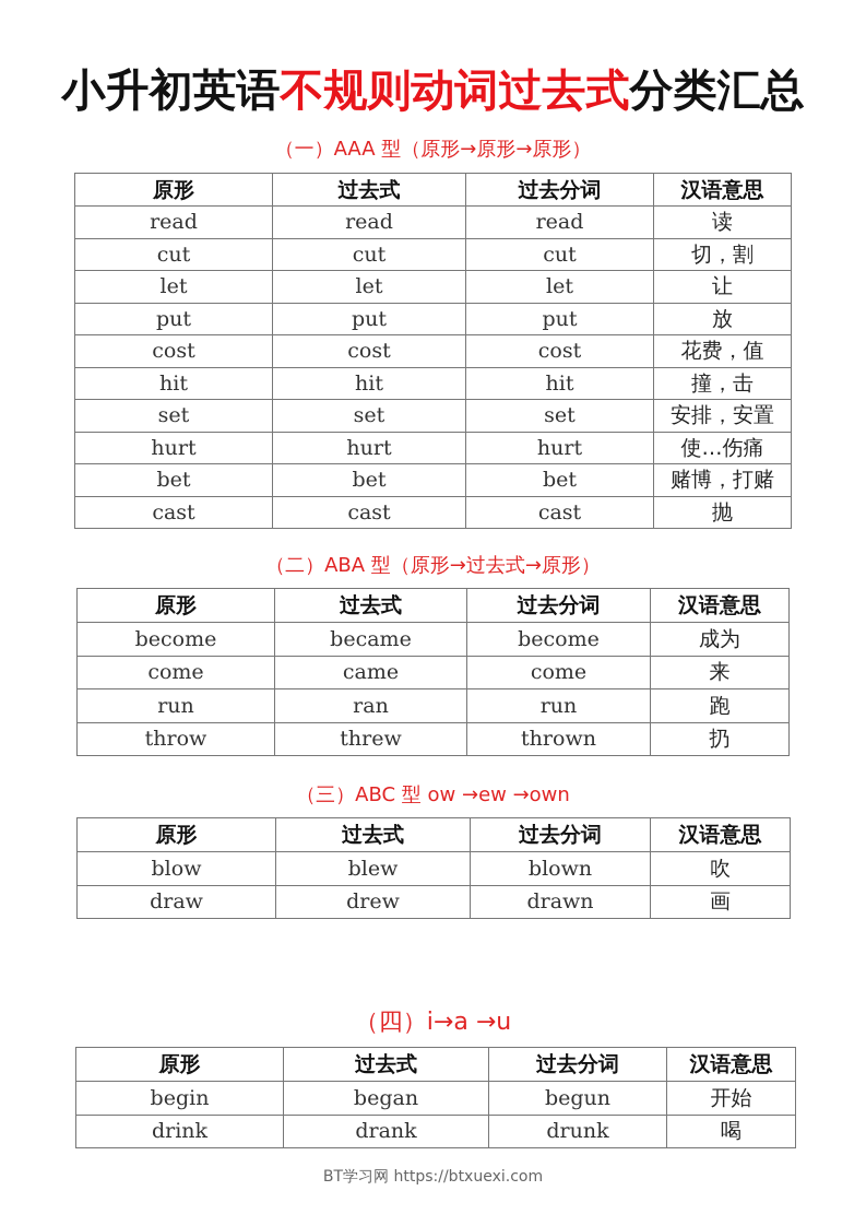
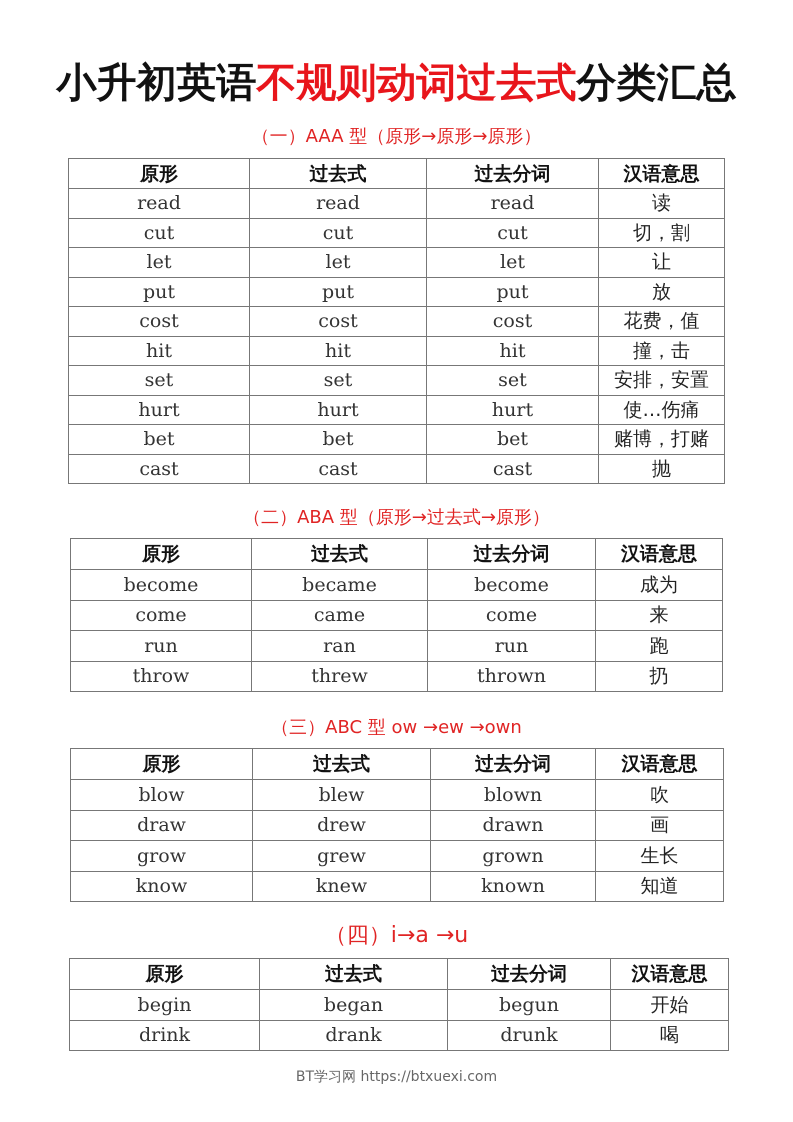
  小升初英语不规则动词过去式分类汇总
  （一）AAA 型（原形→原形→原形）
  原形	过去式	过去分词	汉语意思
  read	read	read	读
  cut	cut	cut	切，割
  let	let	let	让
  put	put	put	放
  cost	cost	cost	花费，值
  hit	hit	hit	撞，击
  set	set	set	安排，安置
  hurt	hurt	hurt	使…伤痛
  bet	bet	bet	赌博，打赌
  cast	cast	cast	抛
  （二）ABA 型（原形→过去式→原形）
  原形	过去式	过去分词	汉语意思
  become	became	become	成为
  come	came	come	来
  run	ran	run	跑
  throw	threw	thrown	扔
  （三）ABC 型 ow →ew →own
  原形	过去式	过去分词	汉语意思
  blow	blew	blown	吹
  draw	drew	drawn	画
+ grow	grew	grown	生长
+ know	knew	known	知道
  （四）i→a →u
  原形	过去式	过去分词	汉语意思
  begin	began	begun	开始
  drink	drank	drunk	喝
  BT学习网 https://btxuexi.com
